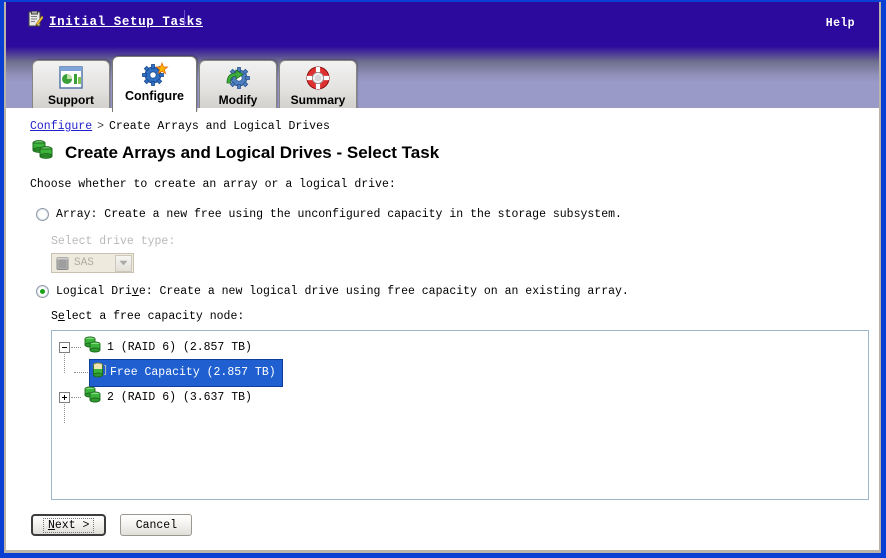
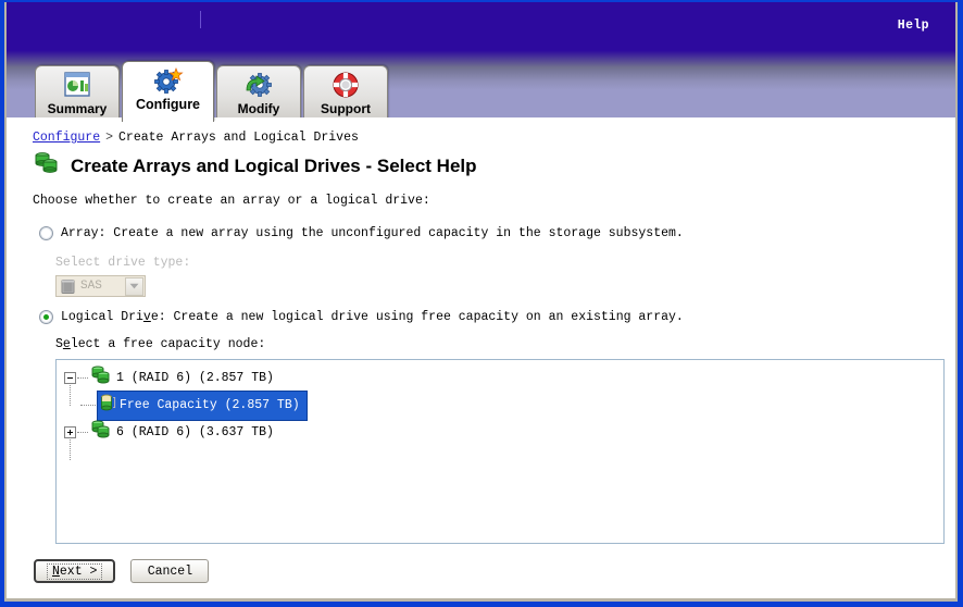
- Initial Setup Tasks
  Help
- Support
+ Summary
  Configure
  Modify
- Summary
+ Support
  Configure > Create Arrays and Logical Drives
- Create Arrays and Logical Drives - Select Task
+ Create Arrays and Logical Drives - Select Help
  Choose whether to create an array or a logical drive:
- Array: Create a new free using the unconfigured capacity in the storage subsystem.
+ Array: Create a new array using the unconfigured capacity in the storage subsystem.
  Select drive type:
  SAS
  Logical Drive: Create a new logical drive using free capacity on an existing array.
  Select a free capacity node:
  1 (RAID 6) (2.857 TB)
  Free Capacity (2.857 TB)
- 2 (RAID 6) (3.637 TB)
+ 6 (RAID 6) (3.637 TB)
  Next >
  Cancel
